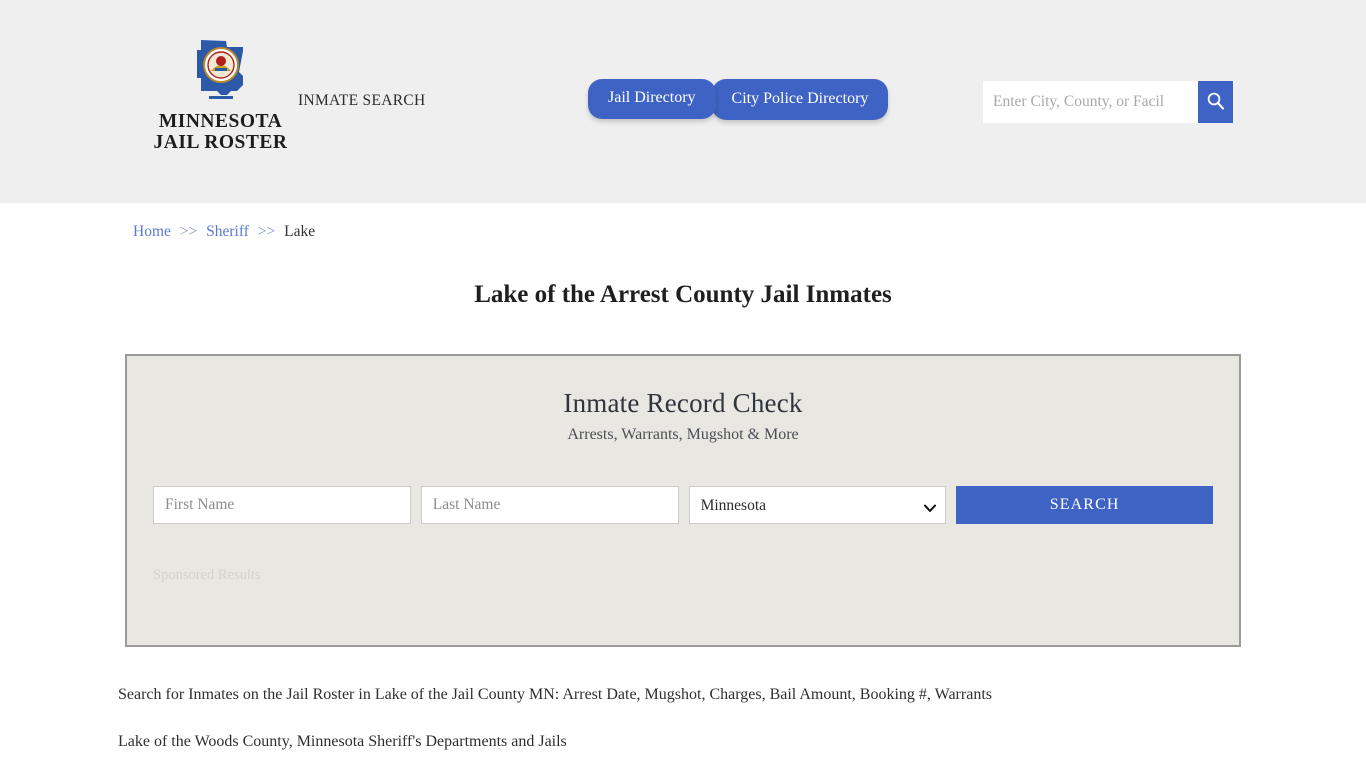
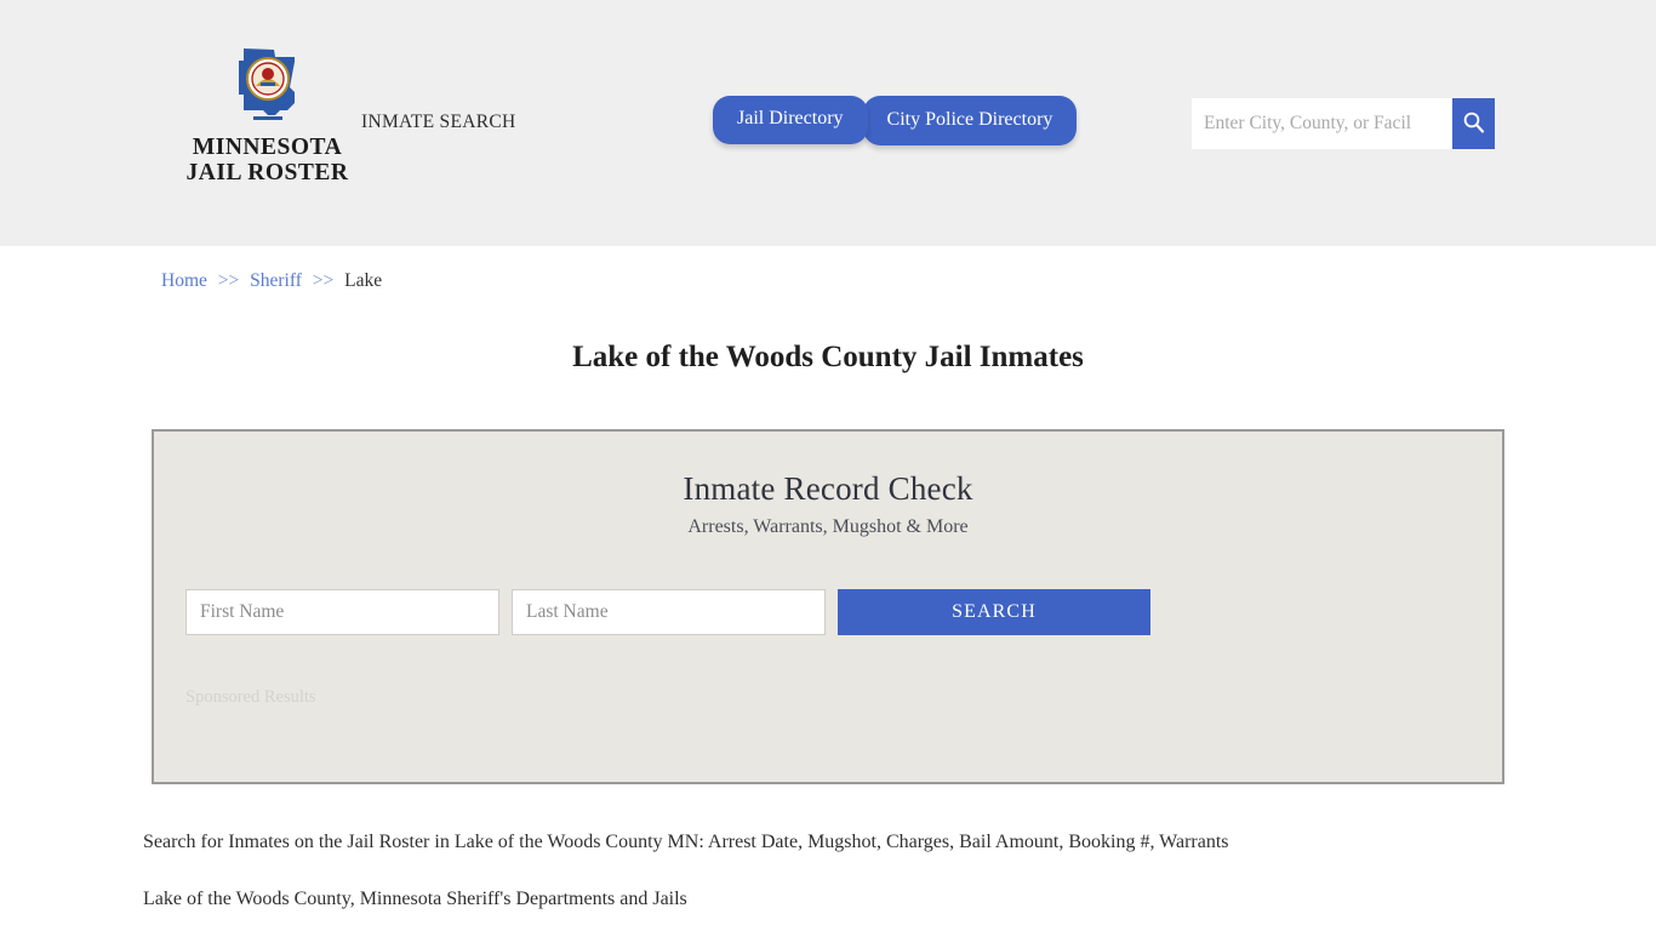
  MINNESOTA
  JAIL ROSTER
  INMATE SEARCH
  Jail Directory
  City Police Directory
  Enter City, County, or Facil
  Home >> Sheriff >> Lake
- Lake of the Arrest County Jail Inmates
+ Lake of the Woods County Jail Inmates
  Inmate Record Check
  Arrests, Warrants, Mugshot & More
  First Name
  Last Name
- Minnesota
  SEARCH
- Search for Inmates on the Jail Roster in Lake of the Jail County MN: Arrest Date, Mugshot, Charges, Bail Amount, Booking #, Warrants
+ Search for Inmates on the Jail Roster in Lake of the Woods County MN: Arrest Date, Mugshot, Charges, Bail Amount, Booking #, Warrants
  Lake of the Woods County, Minnesota Sheriff's Departments and Jails
